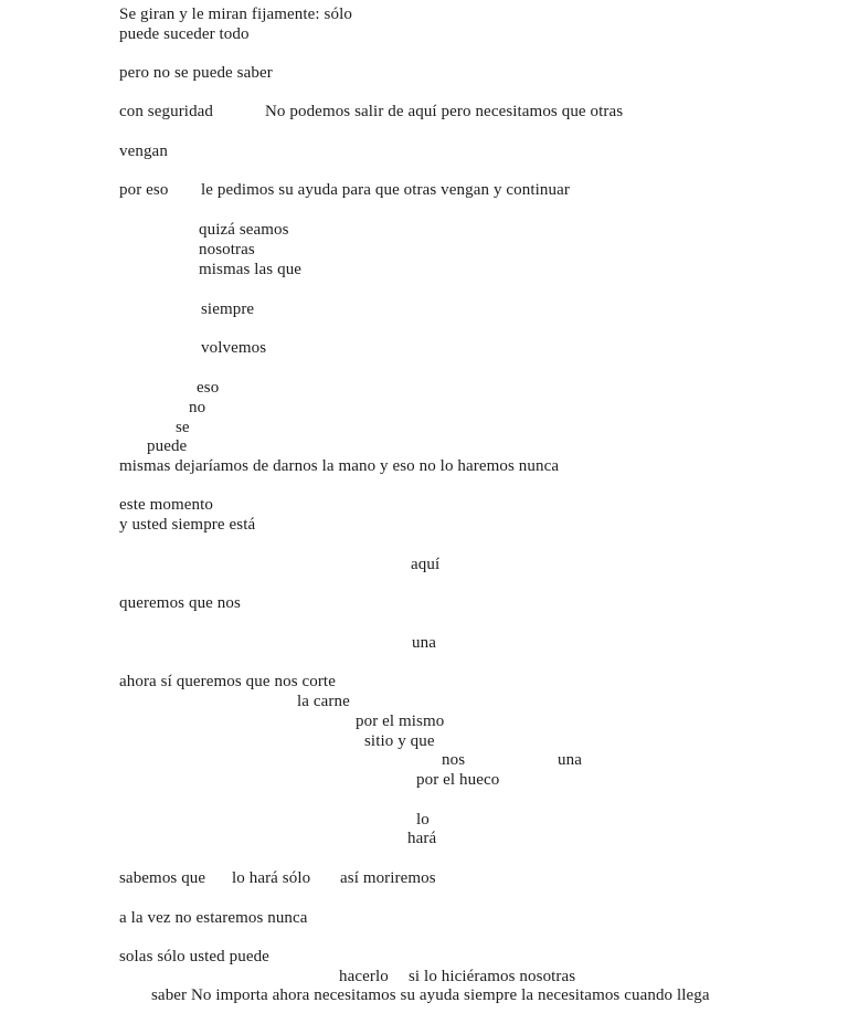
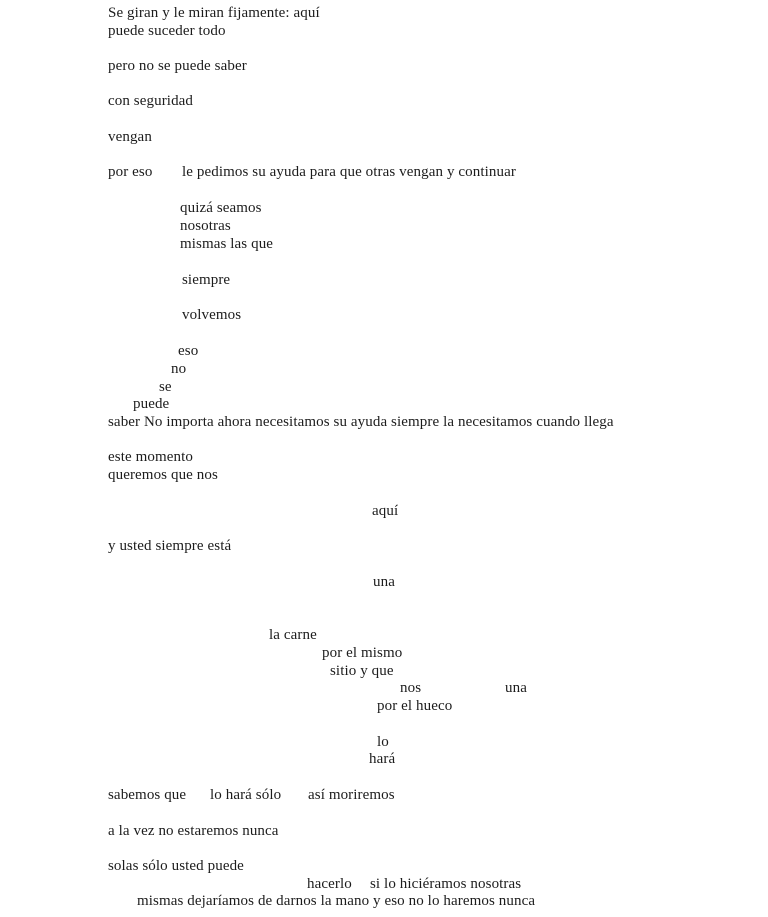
- Se giran y le miran fijamente: sólo
+ Se giran y le miran fijamente: aquí
  puede suceder todo
  pero no se puede saber
  con seguridad
- No podemos salir de aquí pero necesitamos que otras
  vengan
  por eso
  le pedimos su ayuda para que otras vengan y continuar
  quizá seamos
  nosotras
  mismas las que
  siempre
  volvemos
  eso
  no
  se
  puede
- mismas dejaríamos de darnos la mano y eso no lo haremos nunca
+ saber No importa ahora necesitamos su ayuda siempre la necesitamos cuando llega
  este momento
- y usted siempre está
+ queremos que nos
  aquí
- queremos que nos
+ y usted siempre está
  una
- ahora sí queremos que nos corte
  la carne
  por el mismo
  sitio y que
  nos
  una
  por el hueco
  lo
  hará
  sabemos que
  lo hará sólo
  así moriremos
  a la vez no estaremos nunca
  solas sólo usted puede
  hacerlo
  si lo hiciéramos nosotras
- saber No importa ahora necesitamos su ayuda siempre la necesitamos cuando llega
+ mismas dejaríamos de darnos la mano y eso no lo haremos nunca
